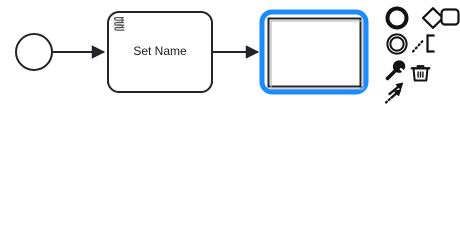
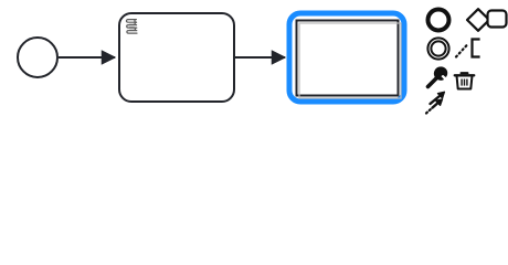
- Set Name
